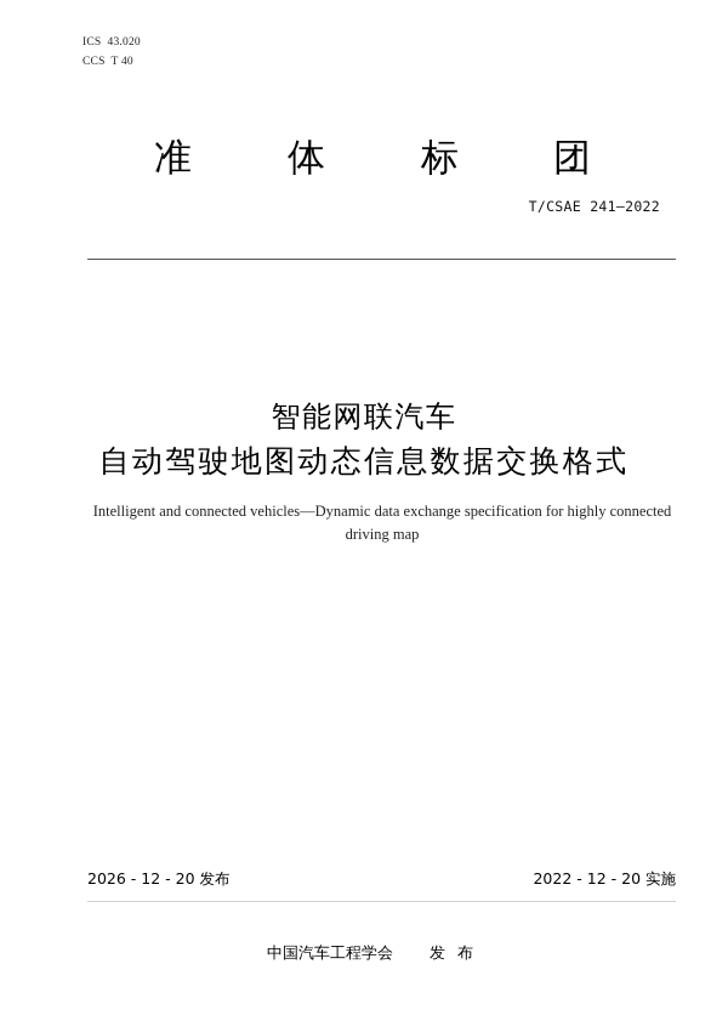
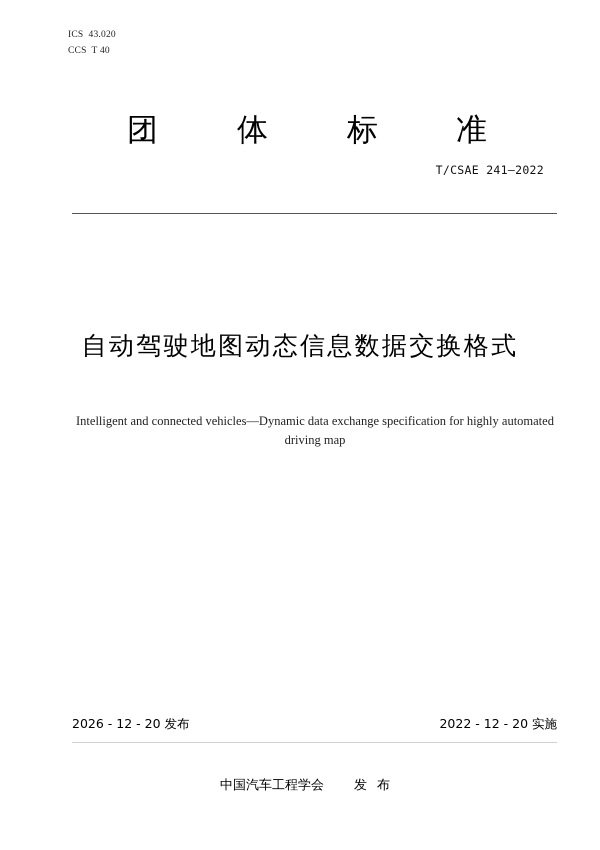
  ICS 43.020
  CCS T 40
- 准
+ 团
  体
  标
- 团
+ 准
  T/CSAE 241—2022
- 智能网联汽车
  自动驾驶地图动态信息数据交换格式
- Intelligent and connected vehicles—Dynamic data exchange specification for highly connected driving map
+ Intelligent and connected vehicles—Dynamic data exchange specification for highly automated driving map
  2026 - 12 - 20 发布
  2022 - 12 - 20 实施
  中国汽车工程学会 发布
